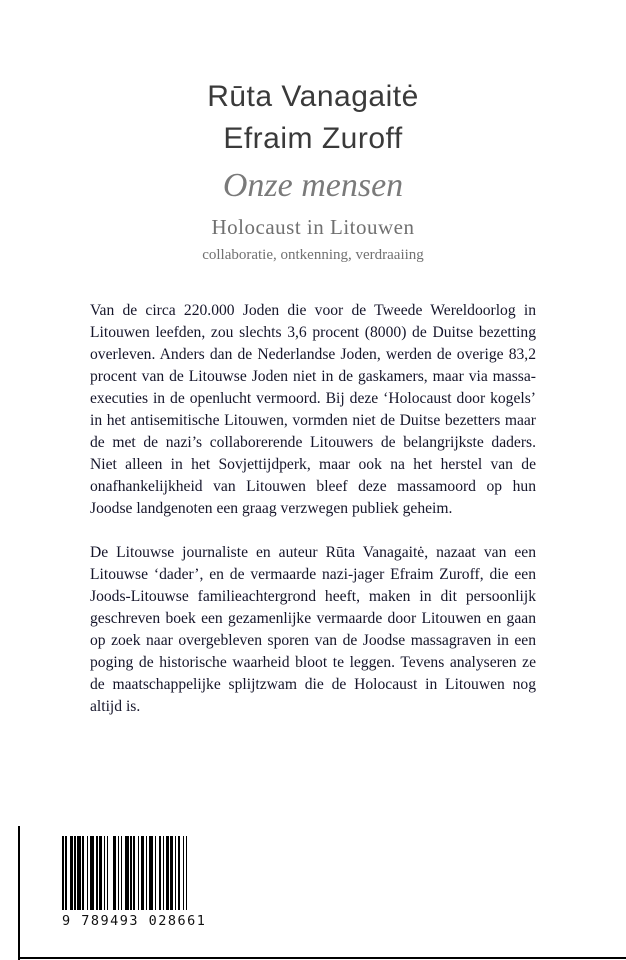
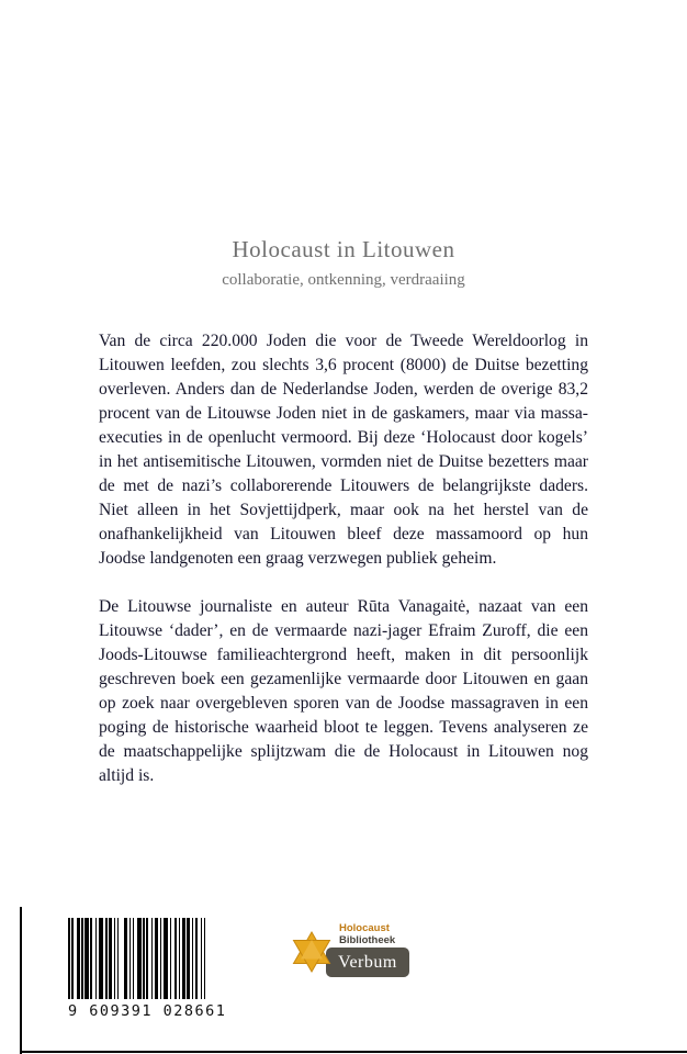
- Rūta Vanagaitė
- Efraim Zuroff
- Onze mensen
  Holocaust in Litouwen
  collaboratie, ontkenning, verdraaiing
  Van de circa 220.000 Joden die voor de Tweede Wereldoorlog in Litouwen leefden, zou slechts 3,6 procent (8000) de Duitse bezetting overleven. Anders dan de Nederlandse Joden, werden de overige 83,2 procent van de Litouwse Joden niet in de gaskamers, maar via massa-executies in de openlucht vermoord. Bij deze ‘Holocaust door kogels’ in het antisemitische Litouwen, vormden niet de Duitse bezetters maar de met de nazi’s collaborerende Litouwers de belangrijkste daders. Niet alleen in het Sovjettijdperk, maar ook na het herstel van de onafhankelijkheid van Litouwen bleef deze massamoord op hun Joodse landgenoten een graag verzwegen publiek geheim.
  De Litouwse journaliste en auteur Rūta Vanagaitė, nazaat van een Litouwse ‘dader’, en de vermaarde nazi-jager Efraim Zuroff, die een Joods-Litouwse familieachtergrond heeft, maken in dit persoonlijk geschreven boek een gezamenlijke vermaarde door Litouwen en gaan op zoek naar overgebleven sporen van de Joodse massagraven in een poging de historische waarheid bloot te leggen. Tevens analyseren ze de maatschappelijke splijtzwam die de Holocaust in Litouwen nog altijd is.
- 9 789493 028661
+ 9 609391 028661
+ Holocaust
+ Bibliotheek
+ Verbum
